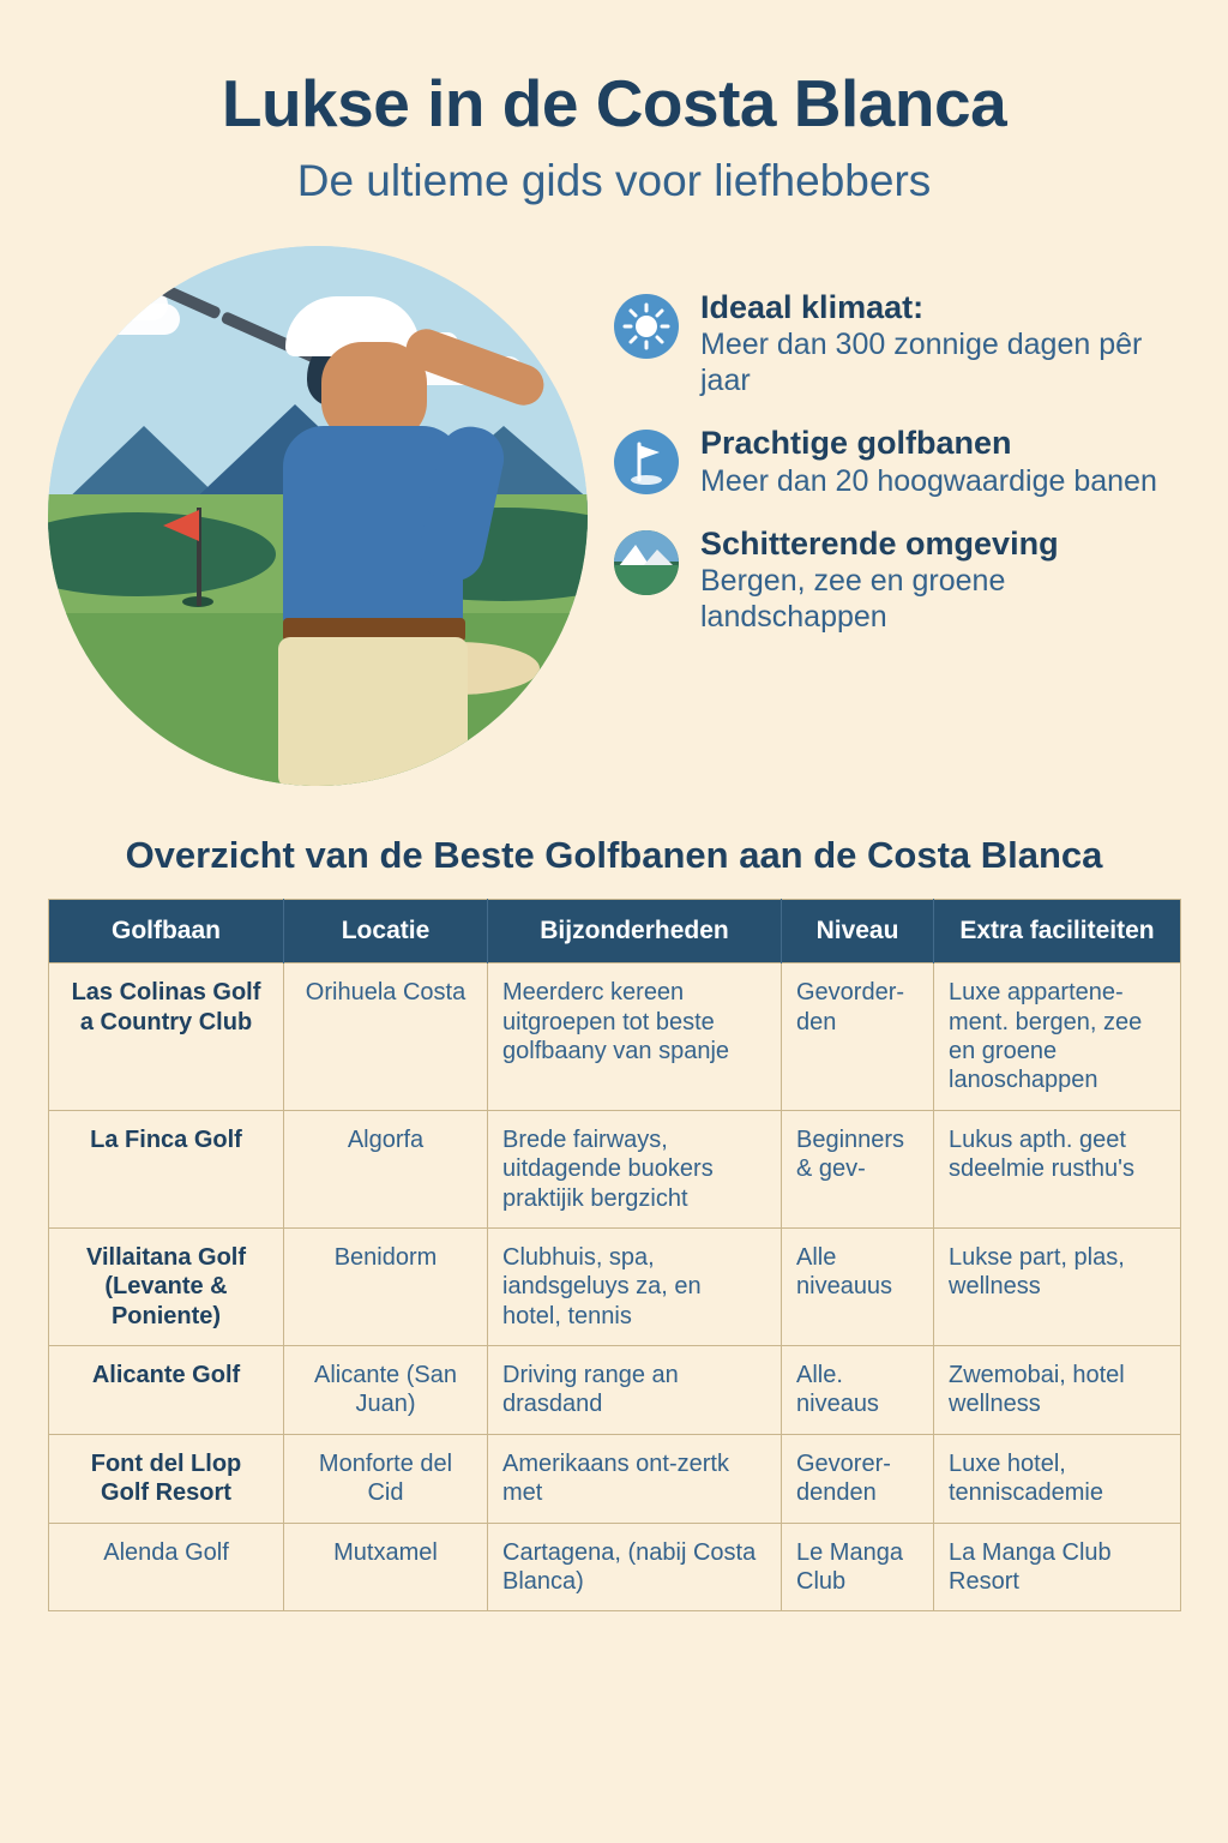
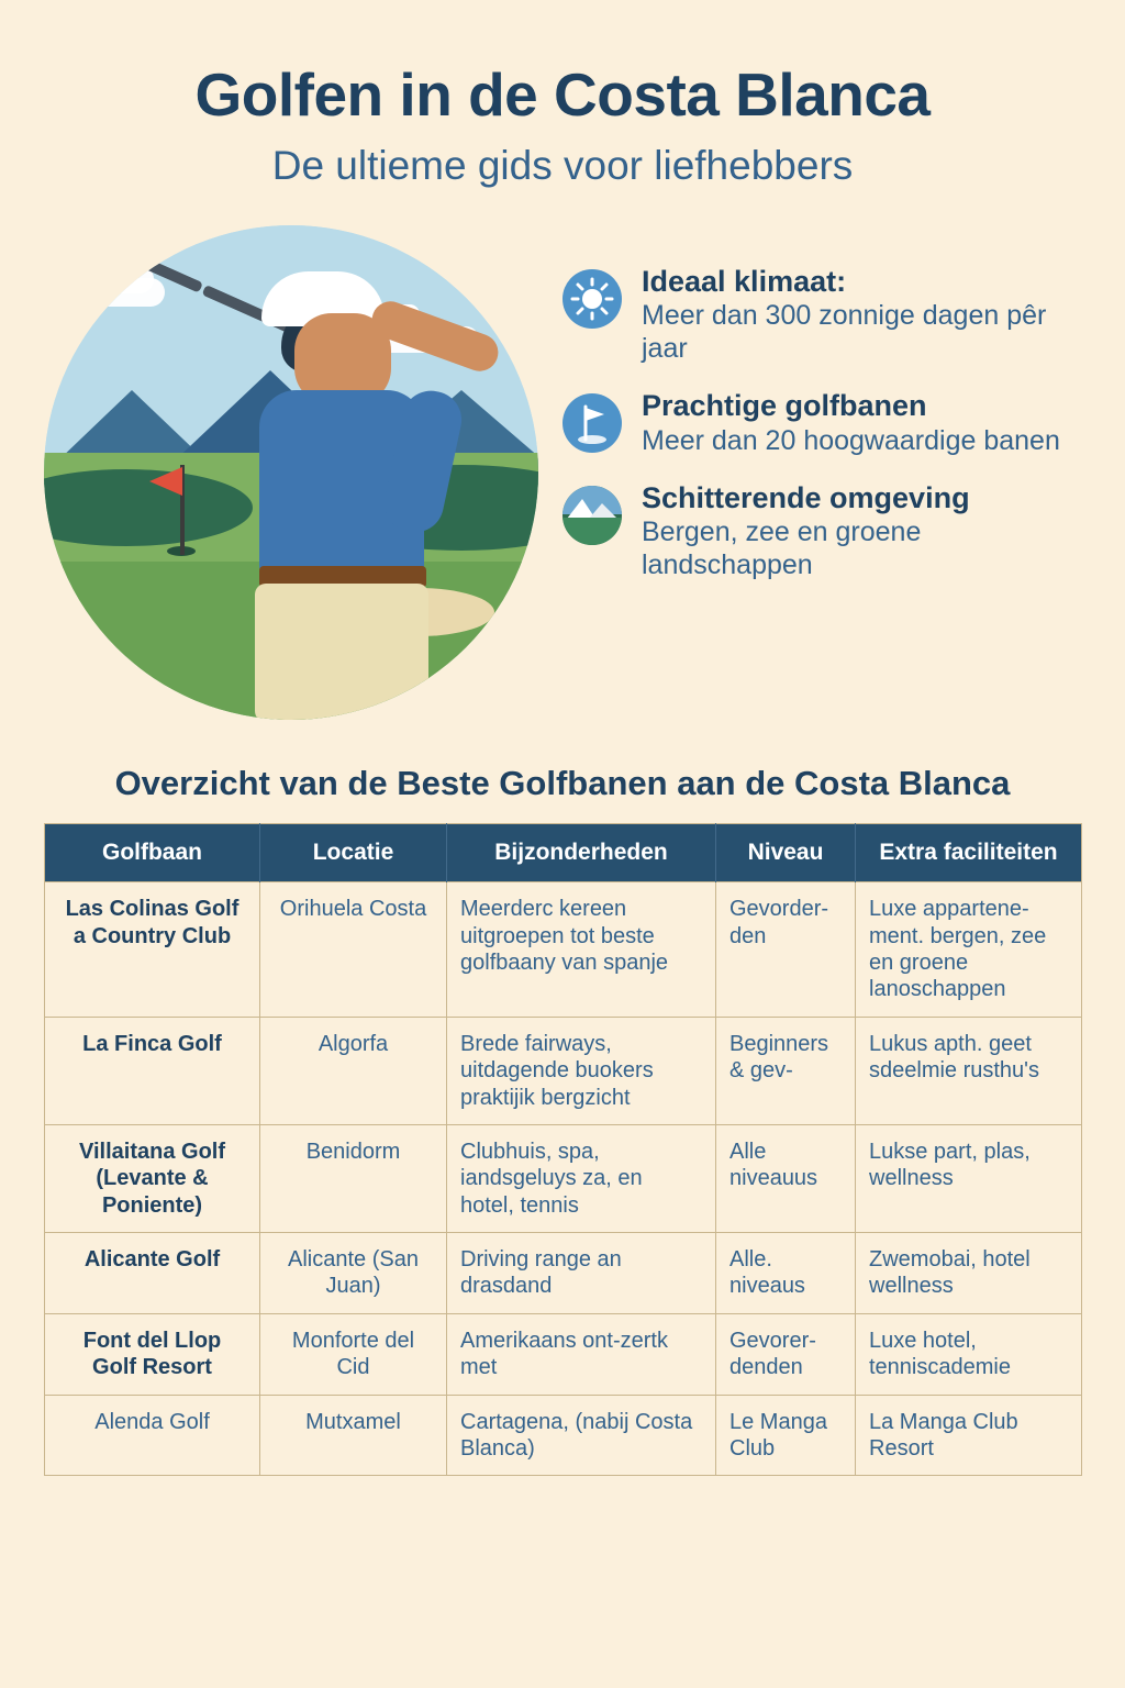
- Lukse in de Costa Blanca
+ Golfen in de Costa Blanca
  De ultieme gids voor liefhebbers
  Ideaal klimaat:
  Meer dan 300 zonnige dagen pêr jaar
  Prachtige golfbanen
  Meer dan 20 hoogwaardige banen
  Schitterende omgeving
  Bergen, zee en groene landschappen
  Overzicht van de Beste Golfbanen aan de Costa Blanca
  Golfbaan	Locatie	Bijzonderheden	Niveau	Extra faciliteiten
  Las Colinas Golf a Country Club	Orihuela Costa	Meerderc kereen uitgroepen tot beste golfbaany van spanje	Gevorder-den	Luxe appartene-ment. bergen, zee en groene lanoschappen
  La Finca Golf	Algorfa	Brede fairways, uitdagende buokers praktijik bergzicht	Beginners & gev-	Lukus apth. geet sdeelmie rusthu's
  Villaitana Golf (Levante & Poniente)	Benidorm	Clubhuis, spa, iandsgeluys za, en hotel, tennis	Alle niveauus	Lukse part, plas, wellness
  Alicante Golf	Alicante (San Juan)	Driving range an drasdand	Alle. niveaus	Zwemobai, hotel wellness
  Font del Llop Golf Resort	Monforte del Cid	Amerikaans ont-zertk met	Gevorer-denden	Luxe hotel, tenniscademie
  Alenda Golf	Mutxamel	Cartagena, (nabij Costa Blanca)	Le Manga Club	La Manga Club Resort
